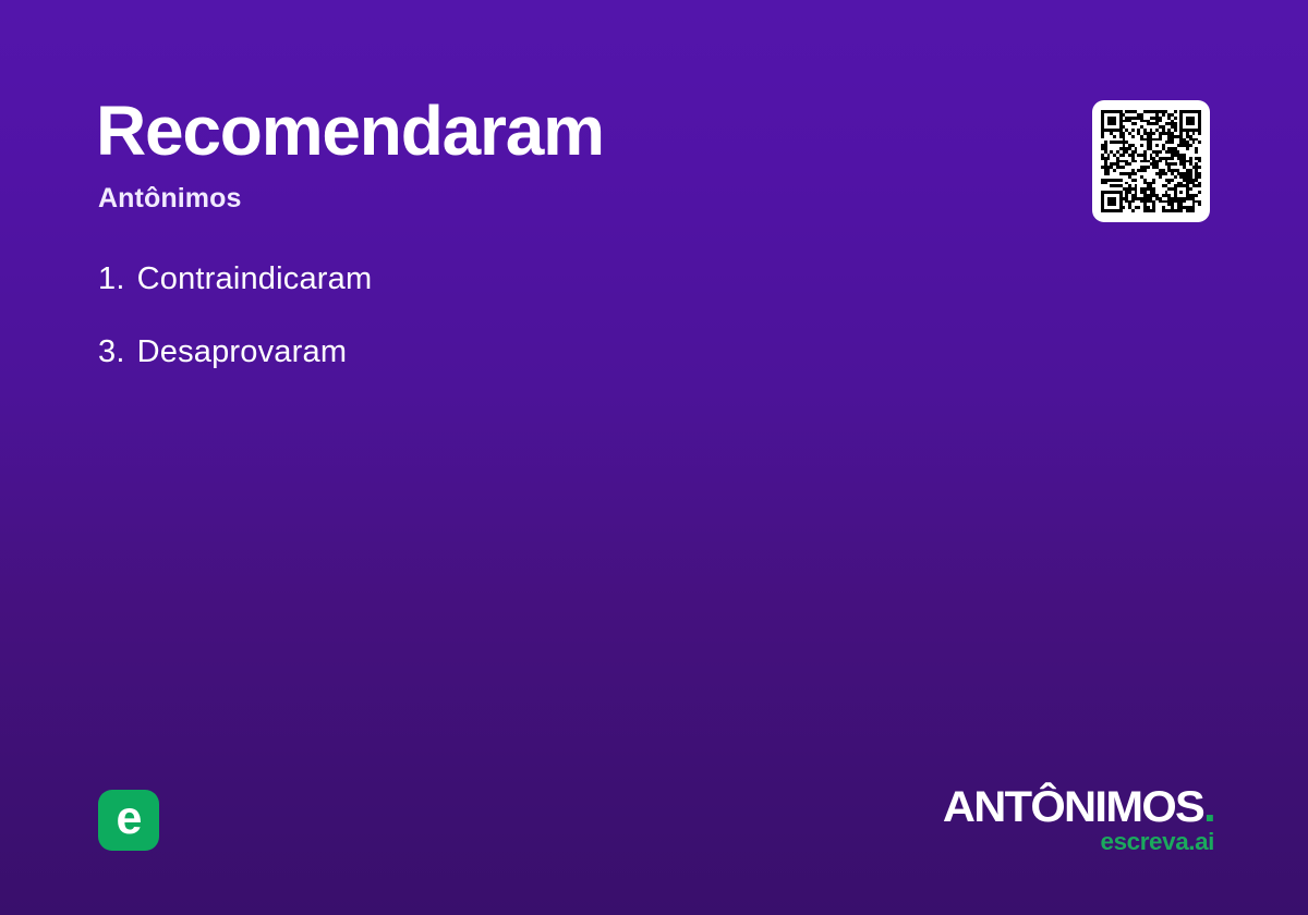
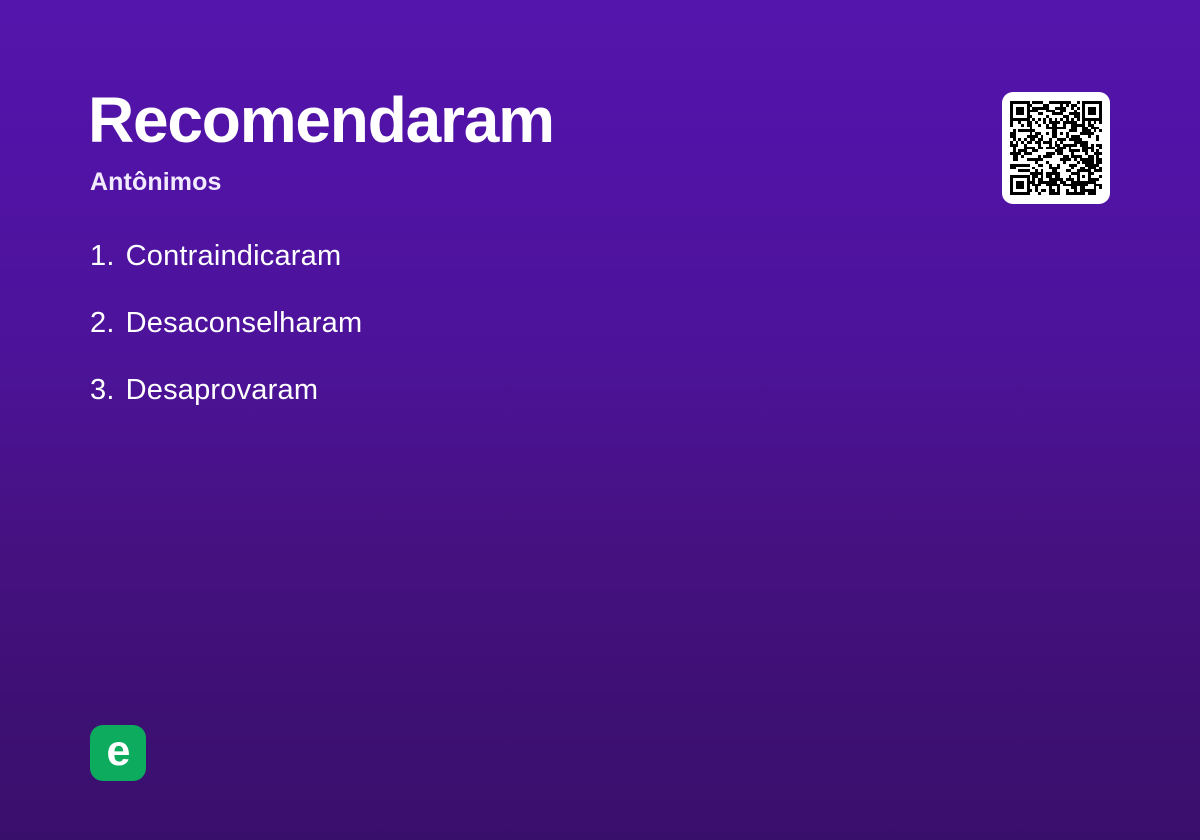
  Recomendaram
  Antônimos
  1.
  Contraindicaram
+ 2.
+ Desaconselharam
  3.
  Desaprovaram
  e
- ANTÔNIMOS.
- escreva.ai
